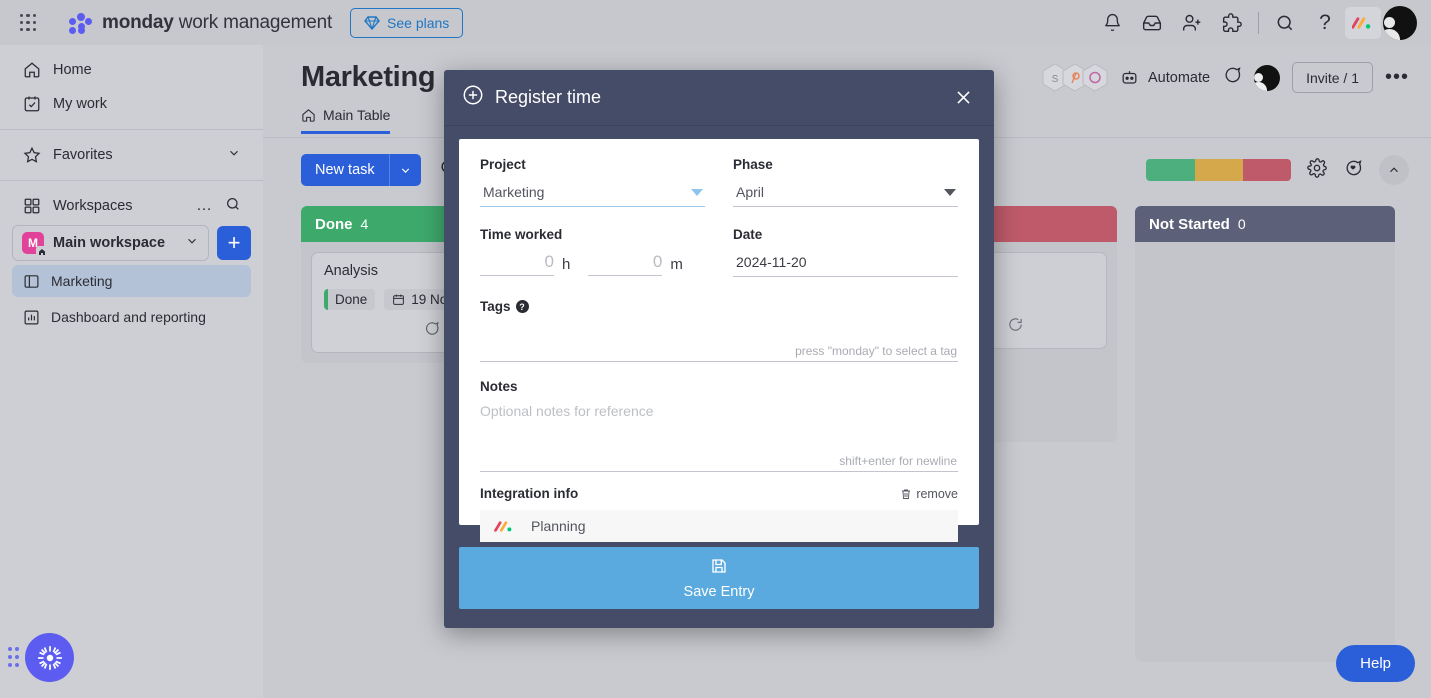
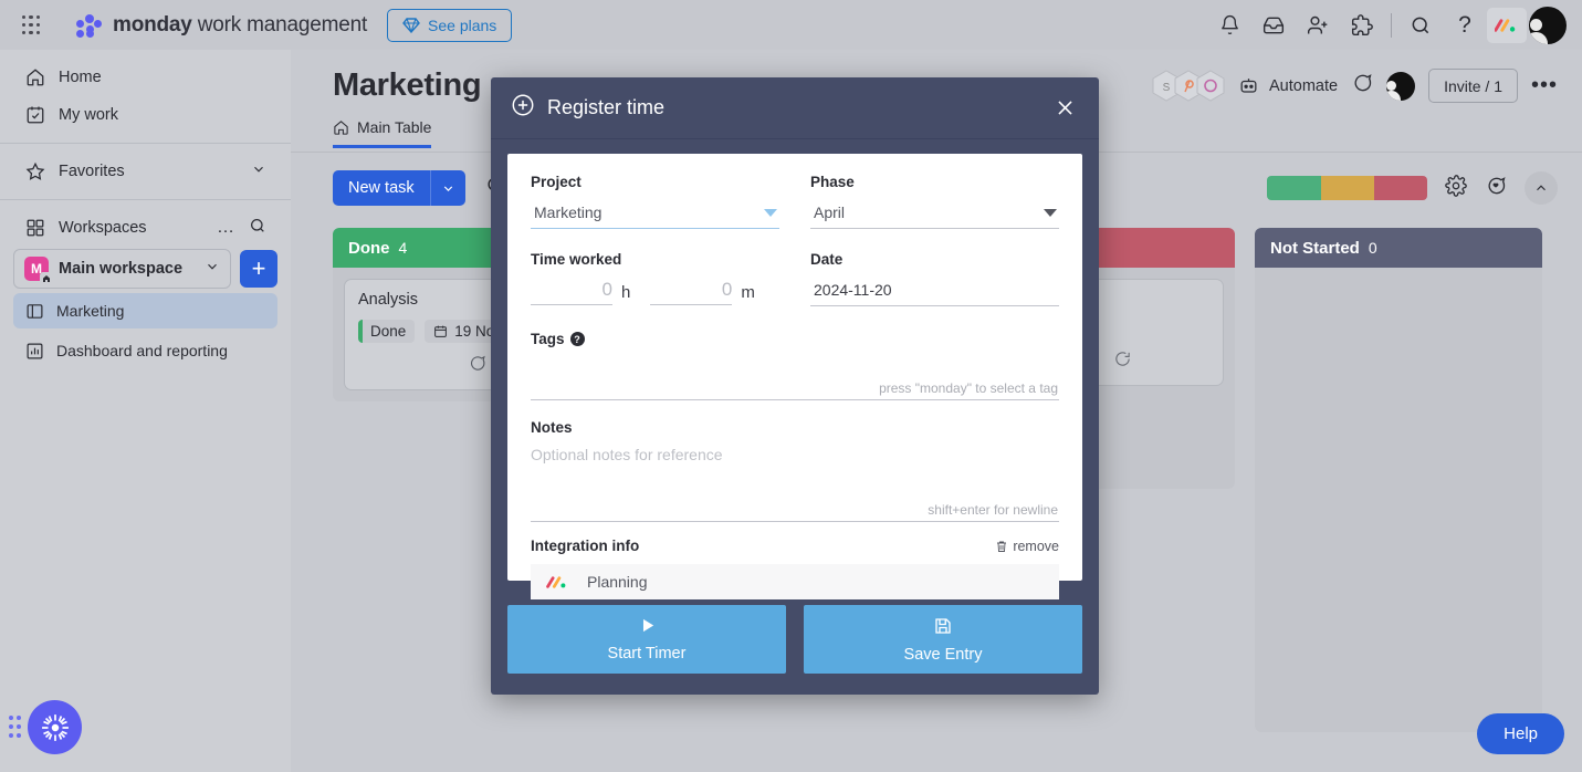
  monday work management
  See plans
  ?
  Home
  My work
  Favorites
  Workspaces
  …
  M
  Main workspace
  +
  Marketing
  Dashboard and reporting
  Marketing
  S
  Automate
  Invite / 1
  •••
  Main Table
  New task
  Done
  4
  Analysis
  Done
  Not Started
  0
  Help
  Register time
  Project
  Marketing
  Phase
  April
  Time worked
  0
  h
  0
  m
  Date
  2024-11-20
  Tags
  ?
  press "monday" to select a tag
  Notes
  Optional notes for reference
  shift+enter for newline
  Integration info
  remove
  Planning
+ Start Timer
  Save Entry
